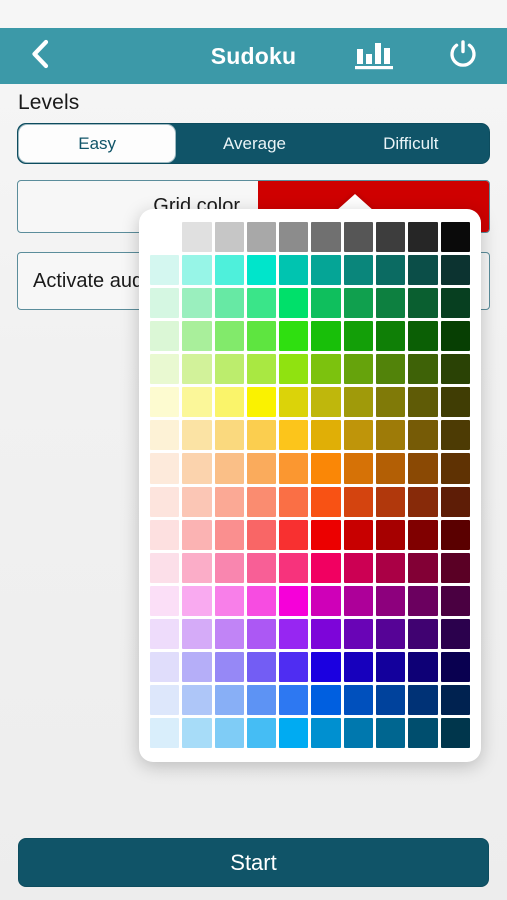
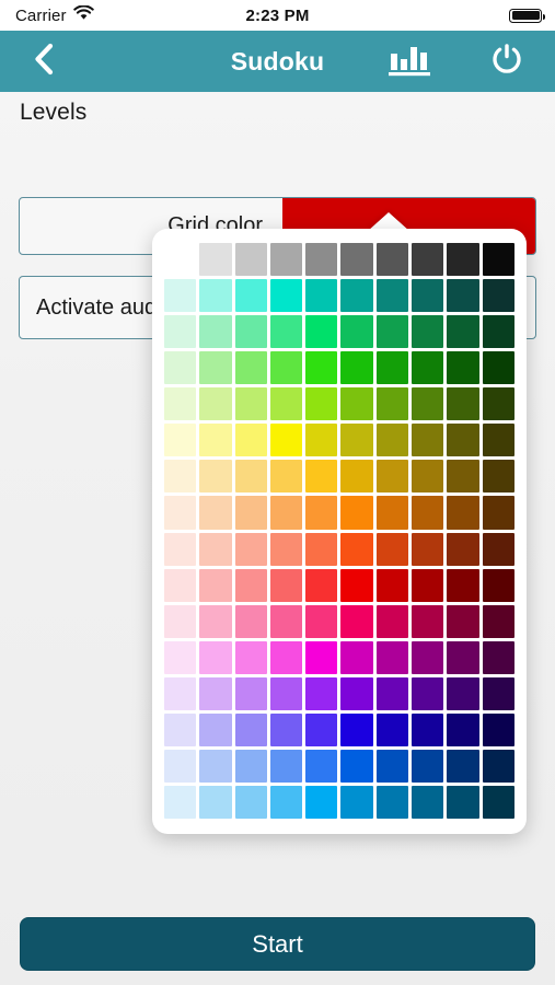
+ Carrier
+ 2:23 PM
  Sudoku
  Levels
- Easy
- Average
- Difficult
  Grid color
  Activate aud
  Start
